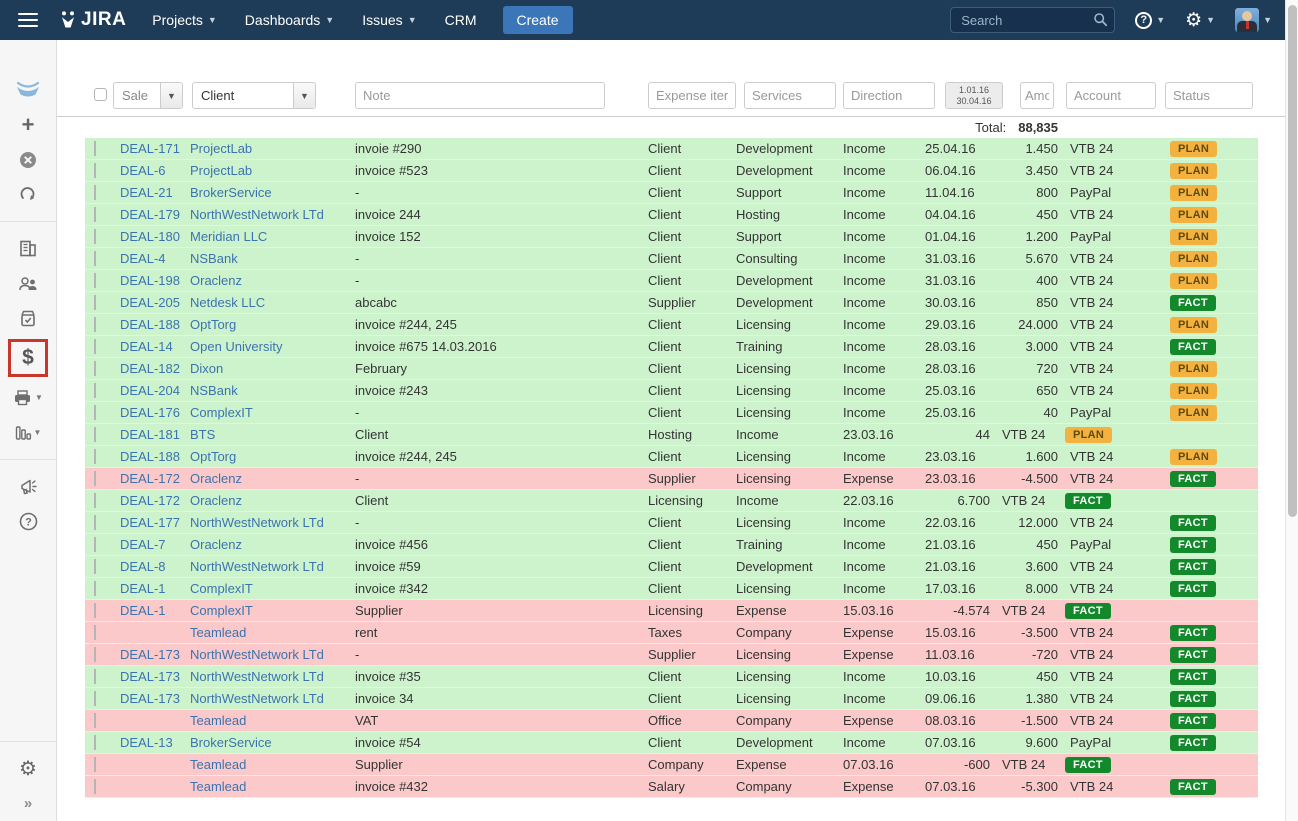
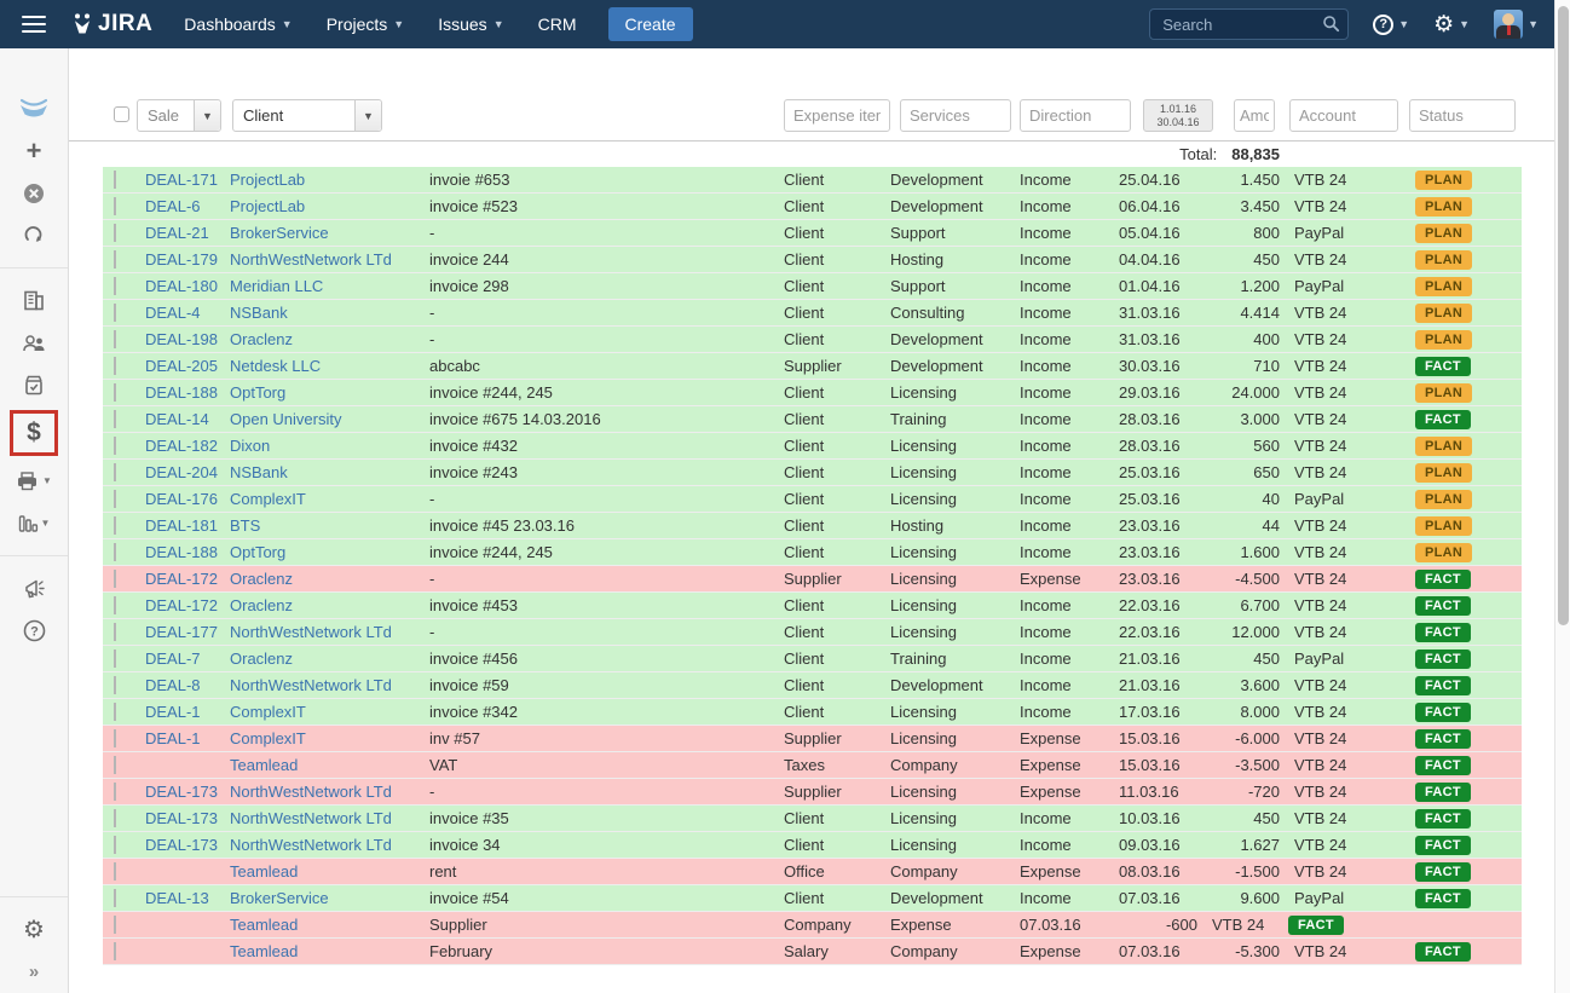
  JIRA
- Projects
+ Dashboards
  ▼
- Dashboards
+ Projects
  ▼
  Issues
  ▼
  CRM
  Create
  Search
  ?
  ▼
  ⚙
  ▼
  ▼
  +
  $
  ▼
  ▼
  ?
  ⚙
  »
  Sale
  ▼
  Client
  ▼
- Note
  Expense ite
  Services
  Direction
  1.01.16
  30.04.16
  Account
  Status
  Total:
  88,835
  DEAL-171
  ProjectLab
- invoie #290
+ invoie #653
  Client
  Development
  Income
  25.04.16
  1.450
  VTB 24
  PLAN
  DEAL-6
  ProjectLab
  invoice #523
  Client
  Development
  Income
  06.04.16
  3.450
  VTB 24
  PLAN
  DEAL-21
  BrokerService
  -
  Client
  Support
  Income
- 11.04.16
+ 05.04.16
  800
  PayPal
  PLAN
  DEAL-179
  NorthWestNetwork LTd
  invoice 244
  Client
  Hosting
  Income
  04.04.16
  450
  VTB 24
  PLAN
  DEAL-180
  Meridian LLC
- invoice 152
+ invoice 298
  Client
  Support
  Income
  01.04.16
  1.200
  PayPal
  PLAN
  DEAL-4
  NSBank
  -
  Client
  Consulting
  Income
  31.03.16
- 5.670
+ 4.414
  VTB 24
  PLAN
  DEAL-198
  Oraclenz
  -
  Client
  Development
  Income
  31.03.16
  400
  VTB 24
  PLAN
  DEAL-205
  Netdesk LLC
  abcabc
  Supplier
  Development
  Income
  30.03.16
- 850
+ 710
  VTB 24
  FACT
  DEAL-188
  OptTorg
  invoice #244, 245
  Client
  Licensing
  Income
  29.03.16
  24.000
  VTB 24
  PLAN
  DEAL-14
  Open University
  invoice #675 14.03.2016
  Client
  Training
  Income
  28.03.16
  3.000
  VTB 24
  FACT
  DEAL-182
  Dixon
- February
+ invoice #432
  Client
  Licensing
  Income
  28.03.16
- 720
+ 560
  VTB 24
  PLAN
  DEAL-204
  NSBank
  invoice #243
  Client
  Licensing
  Income
  25.03.16
  650
  VTB 24
  PLAN
  DEAL-176
  ComplexIT
  -
  Client
  Licensing
  Income
  25.03.16
  40
  PayPal
  PLAN
  DEAL-181
  BTS
+ invoice #45 23.03.16
  Client
  Hosting
  Income
  23.03.16
  44
  VTB 24
  PLAN
  DEAL-188
  OptTorg
  invoice #244, 245
  Client
  Licensing
  Income
  23.03.16
  1.600
  VTB 24
  PLAN
  DEAL-172
  Oraclenz
  -
  Supplier
  Licensing
  Expense
  23.03.16
  -4.500
  VTB 24
  FACT
  DEAL-172
  Oraclenz
+ invoice #453
  Client
  Licensing
  Income
  22.03.16
  6.700
  VTB 24
  FACT
  DEAL-177
  NorthWestNetwork LTd
  -
  Client
  Licensing
  Income
  22.03.16
  12.000
  VTB 24
  FACT
  DEAL-7
  Oraclenz
  invoice #456
  Client
  Training
  Income
  21.03.16
  450
  PayPal
  FACT
  DEAL-8
  NorthWestNetwork LTd
  invoice #59
  Client
  Development
  Income
  21.03.16
  3.600
  VTB 24
  FACT
  DEAL-1
  ComplexIT
  invoice #342
  Client
  Licensing
  Income
  17.03.16
  8.000
  VTB 24
  FACT
  DEAL-1
  ComplexIT
+ inv #57
  Supplier
  Licensing
  Expense
  15.03.16
- -4.574
+ -6.000
  VTB 24
  FACT
  Teamlead
- rent
+ VAT
  Taxes
  Company
  Expense
  15.03.16
  -3.500
  VTB 24
  FACT
  DEAL-173
  NorthWestNetwork LTd
  -
  Supplier
  Licensing
  Expense
  11.03.16
  -720
  VTB 24
  FACT
  DEAL-173
  NorthWestNetwork LTd
  invoice #35
  Client
  Licensing
  Income
  10.03.16
  450
  VTB 24
  FACT
  DEAL-173
  NorthWestNetwork LTd
  invoice 34
  Client
  Licensing
  Income
- 09.06.16
+ 09.03.16
- 1.380
+ 1.627
  VTB 24
  FACT
  Teamlead
- VAT
+ rent
  Office
  Company
  Expense
  08.03.16
  -1.500
  VTB 24
  FACT
  DEAL-13
  BrokerService
  invoice #54
  Client
  Development
  Income
  07.03.16
  9.600
  PayPal
  FACT
  Teamlead
  Supplier
  Company
  Expense
  07.03.16
  -600
  VTB 24
  FACT
  Teamlead
- invoice #432
+ February
  Salary
  Company
  Expense
  07.03.16
  -5.300
  VTB 24
  FACT
